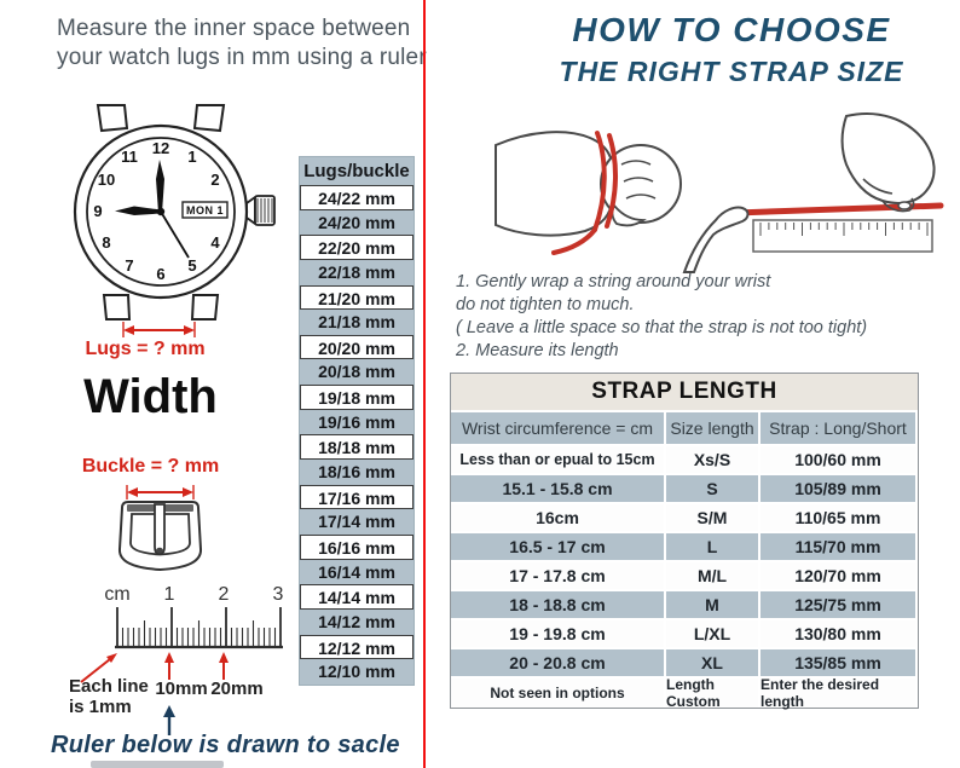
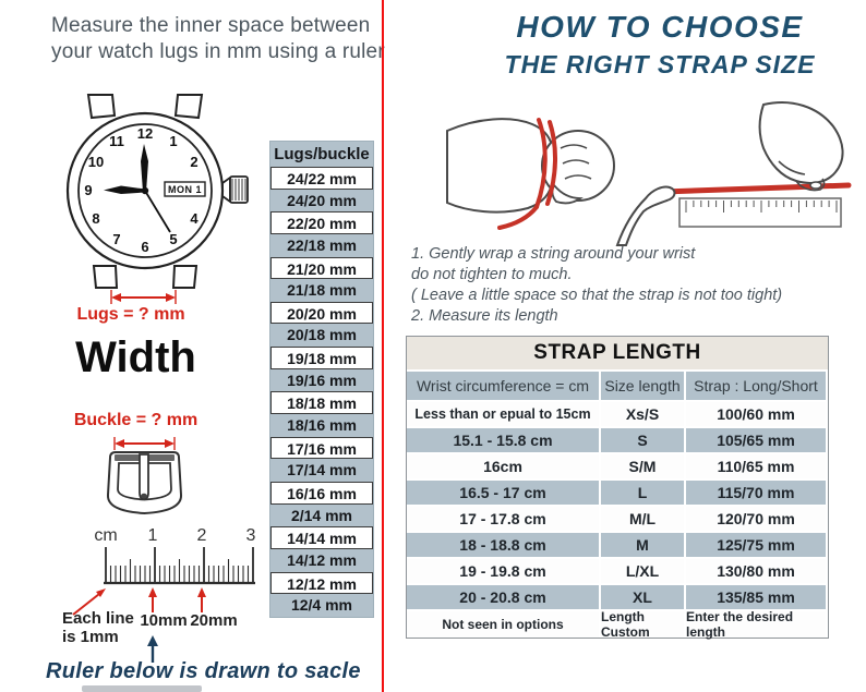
  Measure the inner space between
  your watch lugs in mm using a rule
  12
  1
  2
  4
  5
  6
  7
  8
  9
  10
  11
  MON 1
  Lugs = ? mm
  Width
  Buckle = ? mm
  Lugs/buckle
  24/22 mm
  24/20 mm
  22/20 mm
  22/18 mm
  21/20 mm
  21/18 mm
  20/20 mm
  20/18 mm
  19/18 mm
  19/16 mm
  18/18 mm
  18/16 mm
  17/16 mm
  17/14 mm
  16/16 mm
- 16/14 mm
+ 2/14 mm
  14/14 mm
  14/12 mm
  12/12 mm
- 12/10 mm
+ 12/4 mm
  cm
  1
  2
  3
  Each line
  is 1mm
  10mm
  20mm
  Ruler below is drawn to sacle
  HOW TO CHOOSE
  THE RIGHT STRAP SIZE
  1. Gently wrap a string around your wrist
  do not tighten to much.
  ( Leave a little space so that the strap is not too tight)
  2. Measure its length
  STRAP LENGTH
  Wrist circumference = cm
  Size length
  Strap : Long/Short
  Less than or epual to 15cm
  Xs/S
  100/60 mm
  15.1 - 15.8 cm
  S
- 105/89 mm
+ 105/65 mm
  16cm
  S/M
  110/65 mm
  16.5 - 17 cm
  L
  115/70 mm
  17 - 17.8 cm
  M/L
  120/70 mm
  18 - 18.8 cm
  M
  125/75 mm
  19 - 19.8 cm
  L/XL
  130/80 mm
  20 - 20.8 cm
  XL
  135/85 mm
  Not seen in options
  Length Custom
  Enter the desired length
